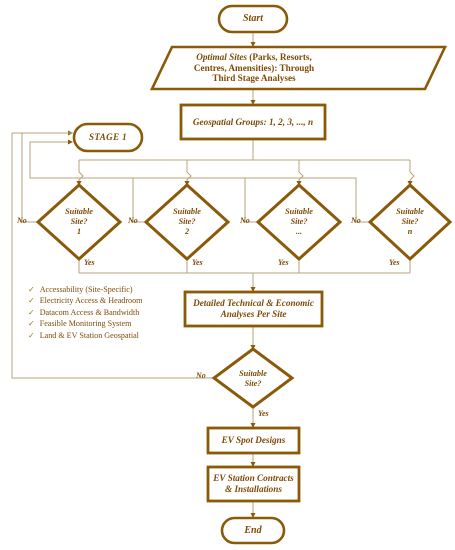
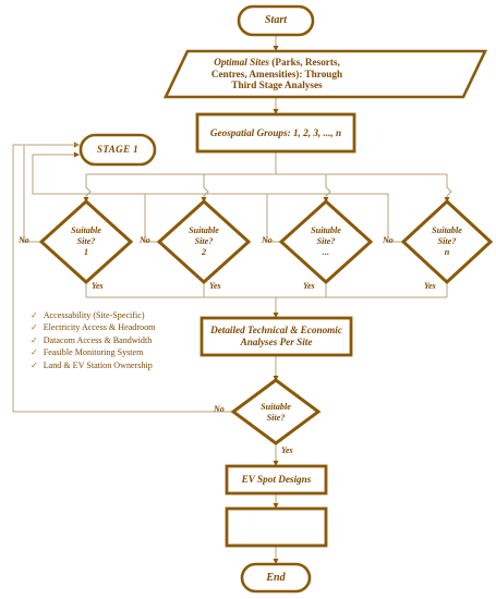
  Start
  Optimal Sites (Parks, Resorts,
  Centres, Amensities): Through
  Third Stage Analyses
  Geospatial Groups: 1, 2, 3, ..., n
  STAGE 1
  Suitable
  Site?
  1
  Suitable
  Site?
  2
  Suitable
  Site?
  ...
  Suitable
  Site?
  n
  No
  No
  No
  No
  Yes
  Yes
  Yes
  Yes
  ✓
  Accessability (Site-Specific)
  ✓
  Electricity Access & Headroom
  ✓
  Datacom Access & Bandwidth
  ✓
  Feasible Monitoring System
  ✓
- Land & EV Station Geospatial
+ Land & EV Station Ownership
  Detailed Technical & Economic
  Analyses Per Site
  Suitable
  Site?
  No
  Yes
  EV Spot Designs
- EV Station Contracts
- & Installations
  End
